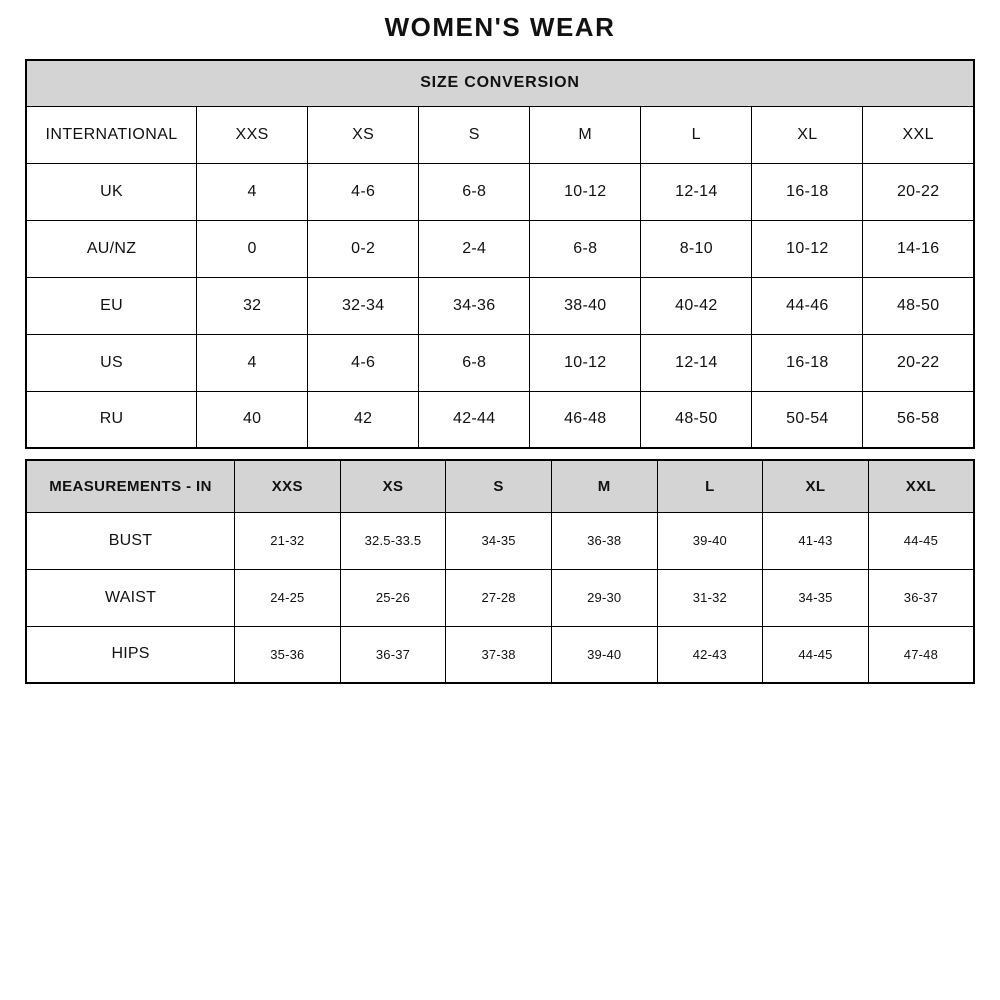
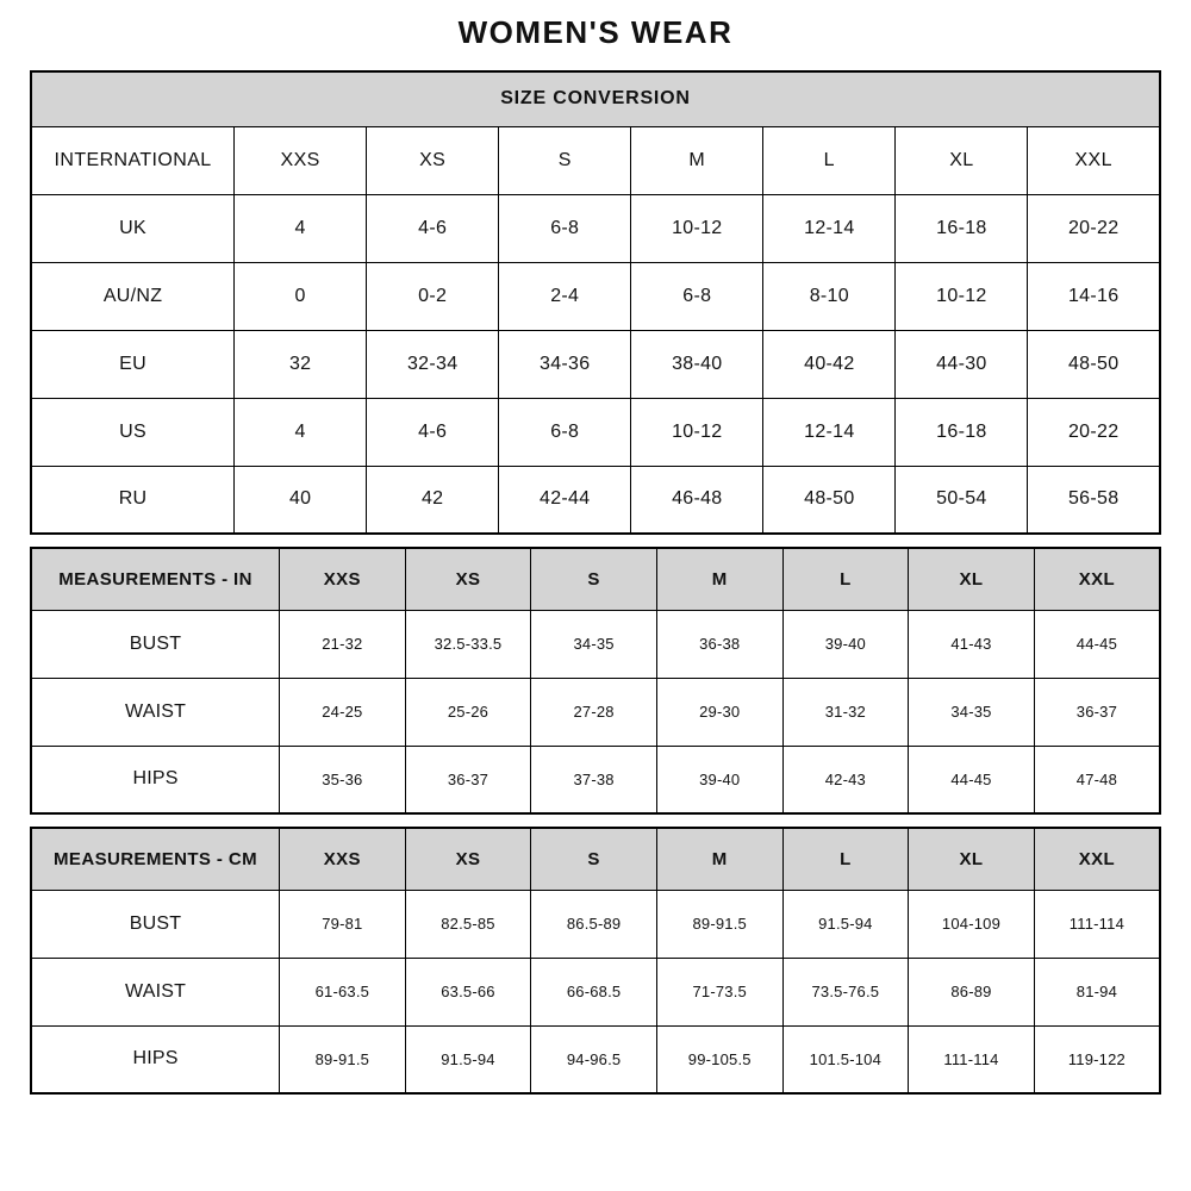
  WOMEN'S WEAR
  SIZE CONVERSION
  INTERNATIONAL	XXS	XS	S	M	L	XL	XXL
  UK	4	4-6	6-8	10-12	12-14	16-18	20-22
  AU/NZ	0	0-2	2-4	6-8	8-10	10-12	14-16
- EU	32	32-34	34-36	38-40	40-42	44-46	48-50
+ EU	32	32-34	34-36	38-40	40-42	44-30	48-50
  US	4	4-6	6-8	10-12	12-14	16-18	20-22
  RU	40	42	42-44	46-48	48-50	50-54	56-58
  MEASUREMENTS - IN	XXS	XS	S	M	L	XL	XXL
  BUST	21-32	32.5-33.5	34-35	36-38	39-40	41-43	44-45
  WAIST	24-25	25-26	27-28	29-30	31-32	34-35	36-37
  HIPS	35-36	36-37	37-38	39-40	42-43	44-45	47-48
+ MEASUREMENTS - CM	XXS	XS	S	M	L	XL	XXL
+ BUST	79-81	82.5-85	86.5-89	89-91.5	91.5-94	104-109	111-114
+ WAIST	61-63.5	63.5-66	66-68.5	71-73.5	73.5-76.5	86-89	81-94
+ HIPS	89-91.5	91.5-94	94-96.5	99-105.5	101.5-104	111-114	119-122
